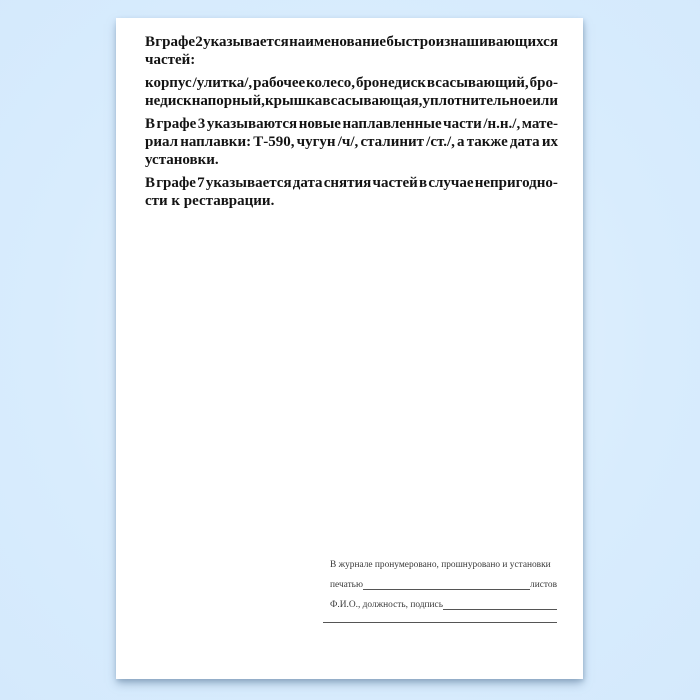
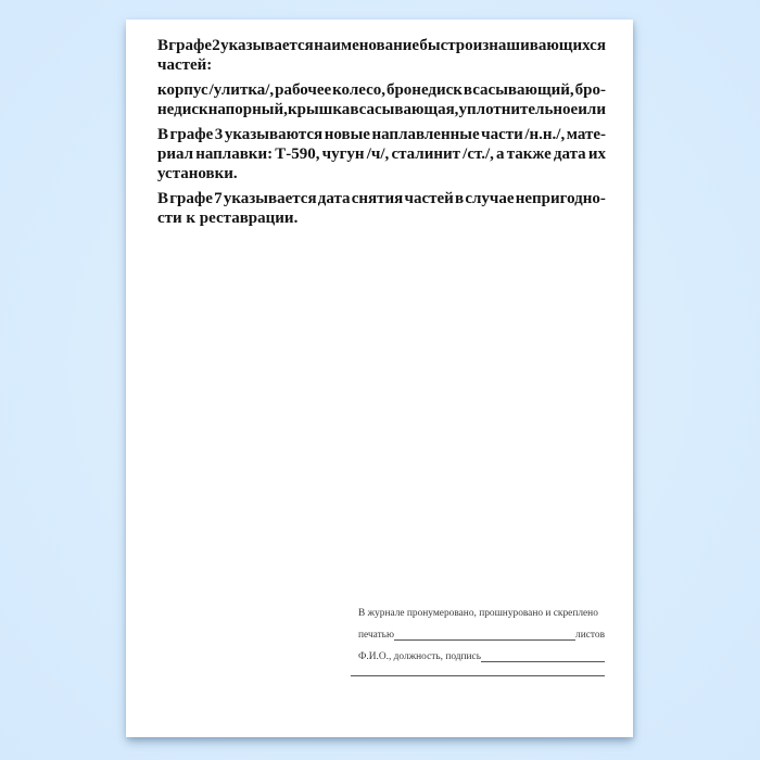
  В
  графе
  2
  указывается
  наименование
  быстроизнашивающихся
  частей:
  корпус
  /улитка/,
  рабочее
  колесо,
  бронедиск
  всасывающий,
  бро-
  недиск
  напорный,
  крышка
  всасывающая,
  уплотнительное
  или
  В
  графе
  3
  указываются
  новые
  наплавленные
  части
  /н.н./,
  мате-
  риал
  наплавки:
  Т-590,
  чугун
  /ч/,
  сталинит
  /ст./,
  а
  также
  дата
  их
  установки.
  В
  графе
  7
  указывается
  дата
  снятия
  частей
  в
  случае
  непригодно-
  сти к реставрации.
- В журнале пронумеровано, прошнуровано и установки
+ В журнале пронумеровано, прошнуровано и скреплено
  печатью
  листов
  Ф.И.О., должность, подпись
